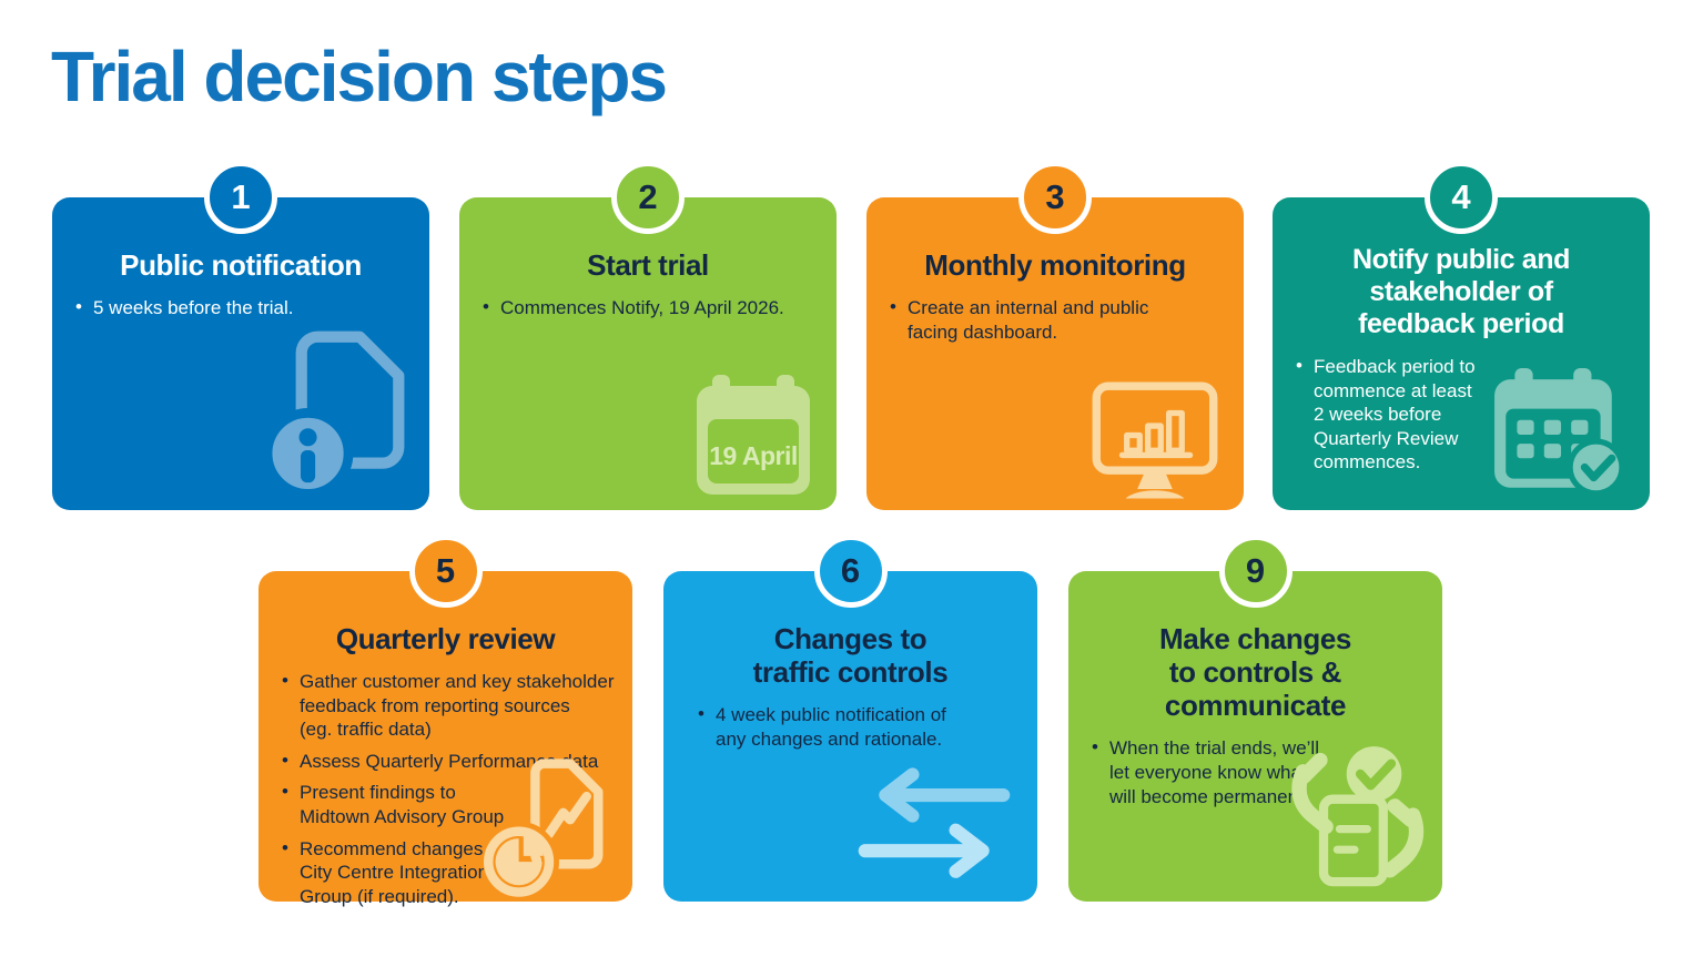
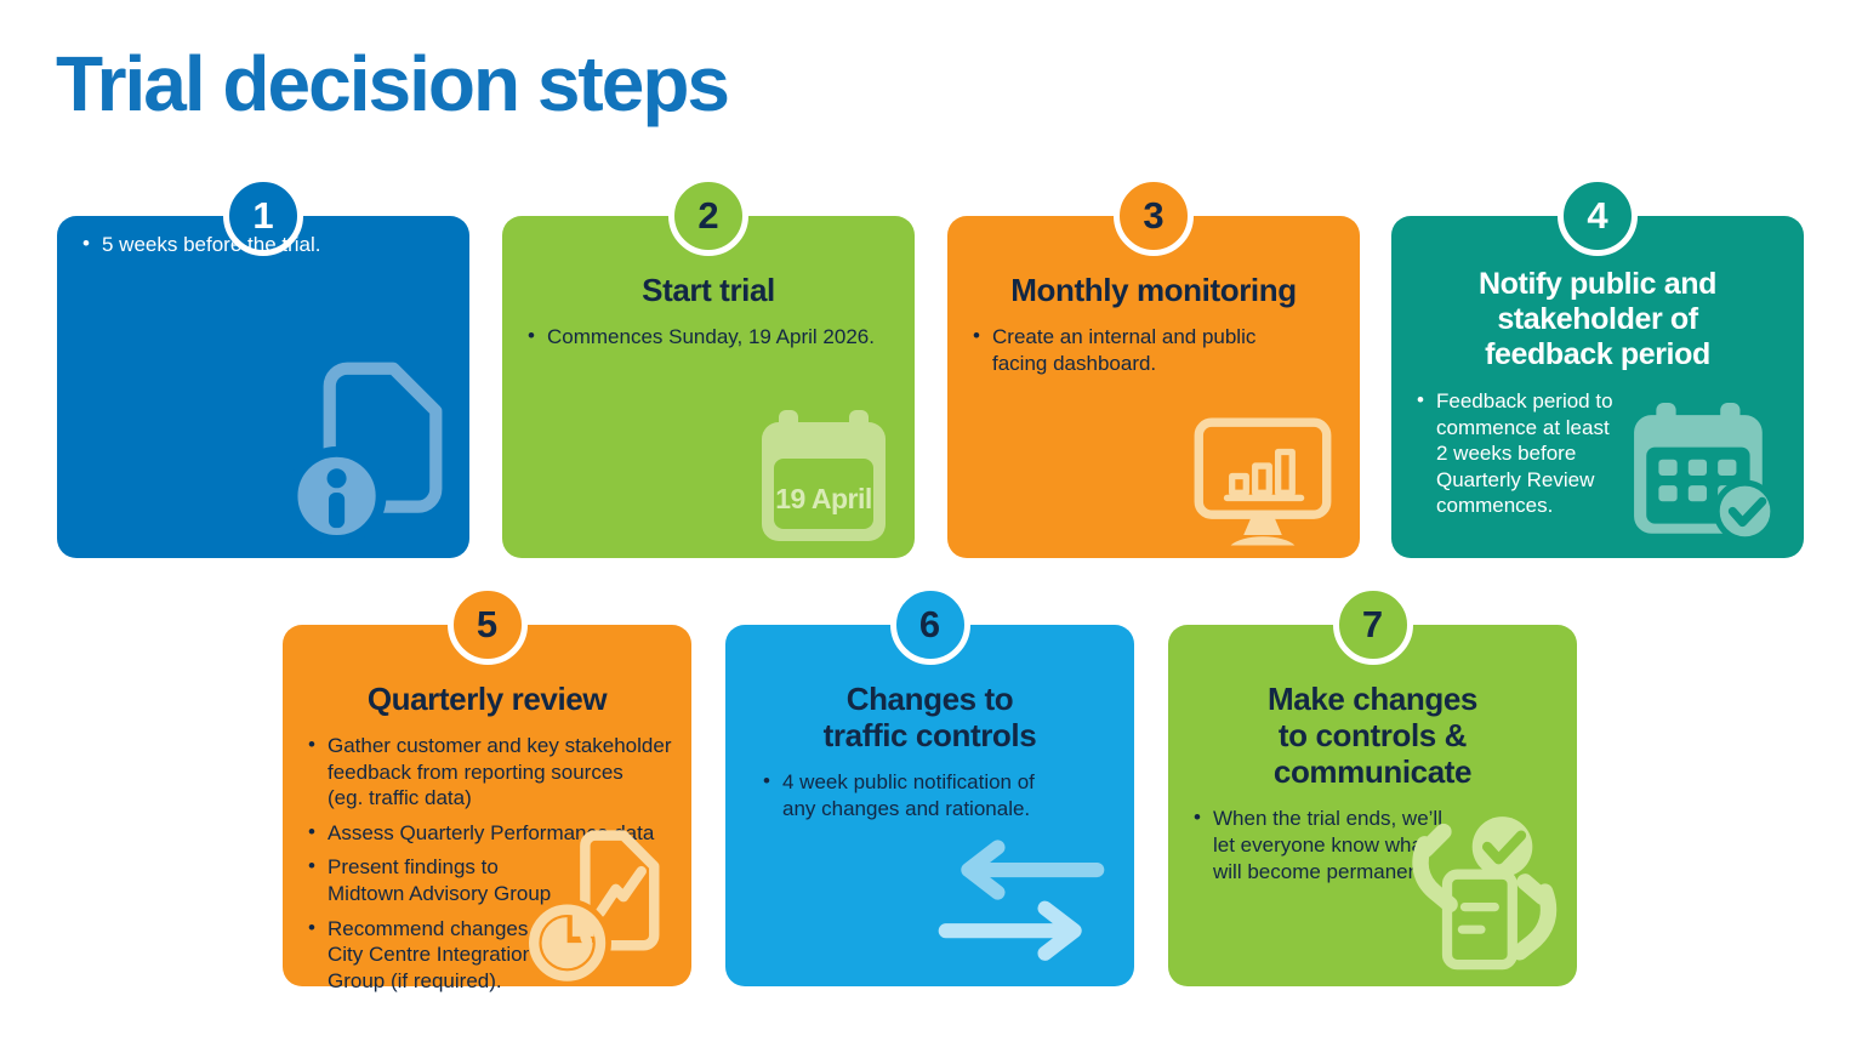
  Trial decision steps
  1
- Public notification
  5 weeks before the trial.
  2
  Start trial
- Commences Notify, 19 April 2026.
+ Commences Sunday, 19 April 2026.
  19 April
  3
  Monthly monitoring
  Create an internal and public
  facing dashboard.
  4
  Notify public and
  stakeholder of
  feedback period
  Feedback period to
  commence at least
  2 weeks before
  Quarterly Review
  commences.
  5
  Quarterly review
  Gather customer and key stakeholder
  feedback from reporting sources
  (eg. traffic data)
  Assess Quarterly Performanata
  Present findings to
  Midtown Advisory Group
  Recommend changes
  City Centre Integratio
  Group (if required).
  6
  Changes to
  traffic controls
  4 week public notification of
  any changes and rationale.
- 9
+ 7
  Make changes
  to controls &
  communicate
  When the trial ends, we’ll
  let everyone know wh
  will become permane
